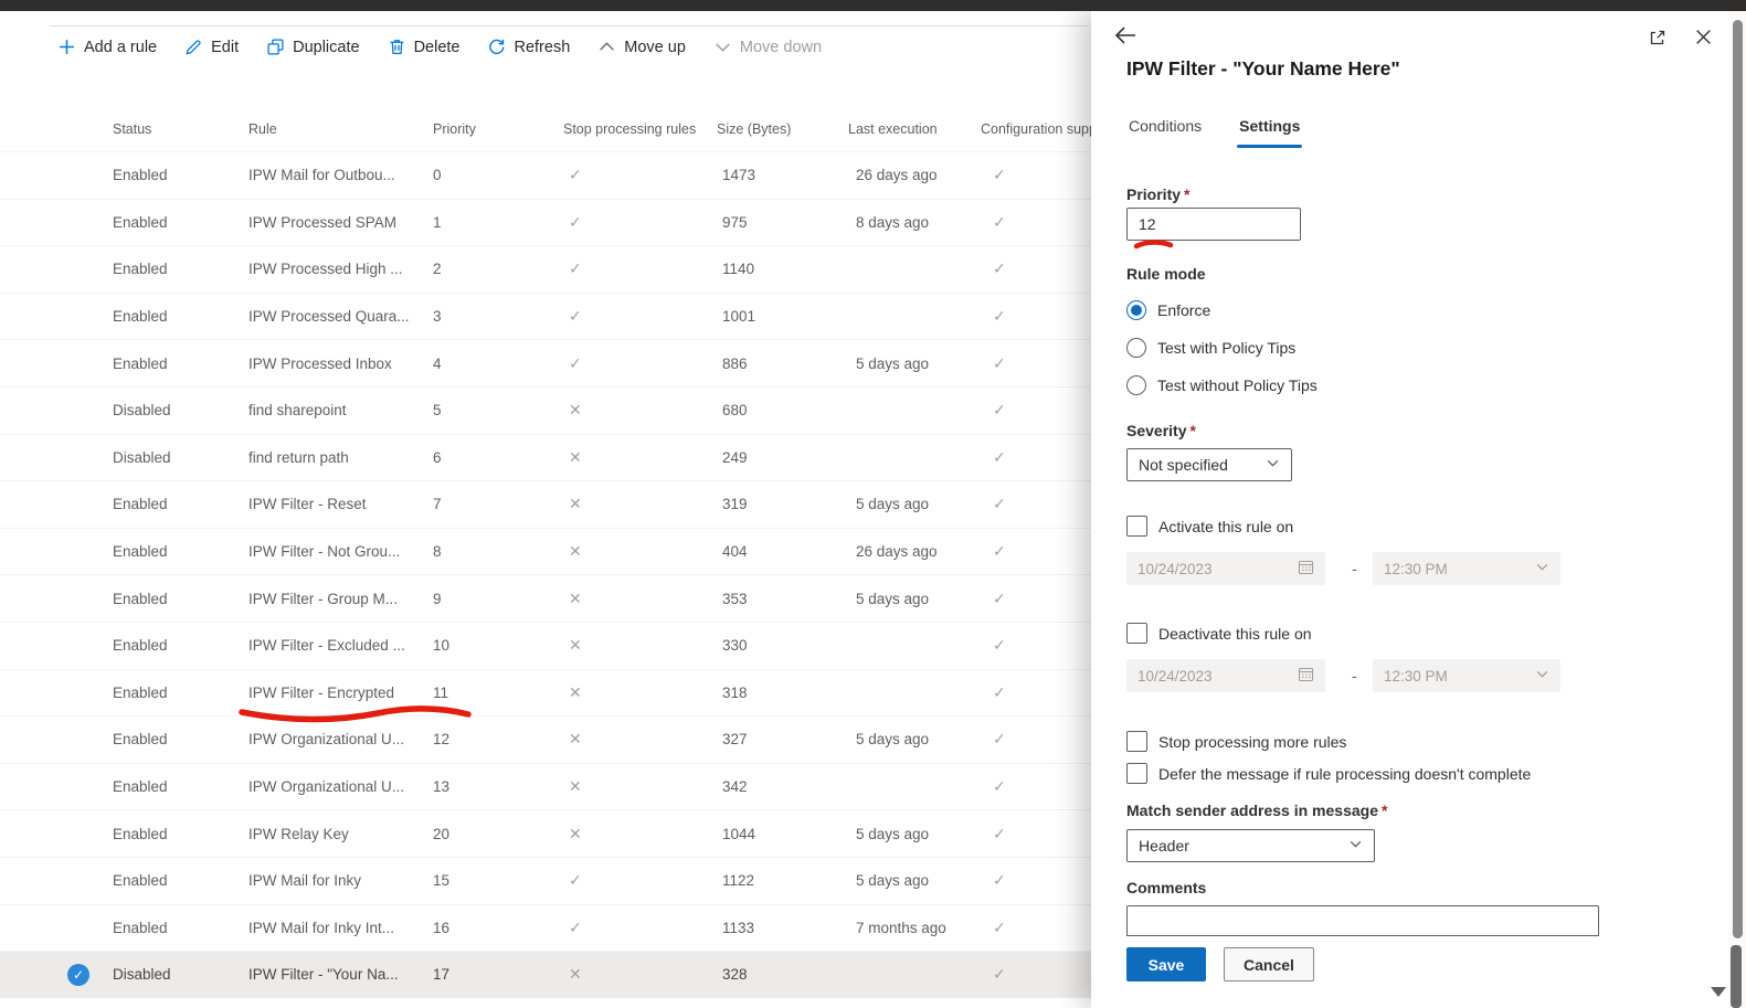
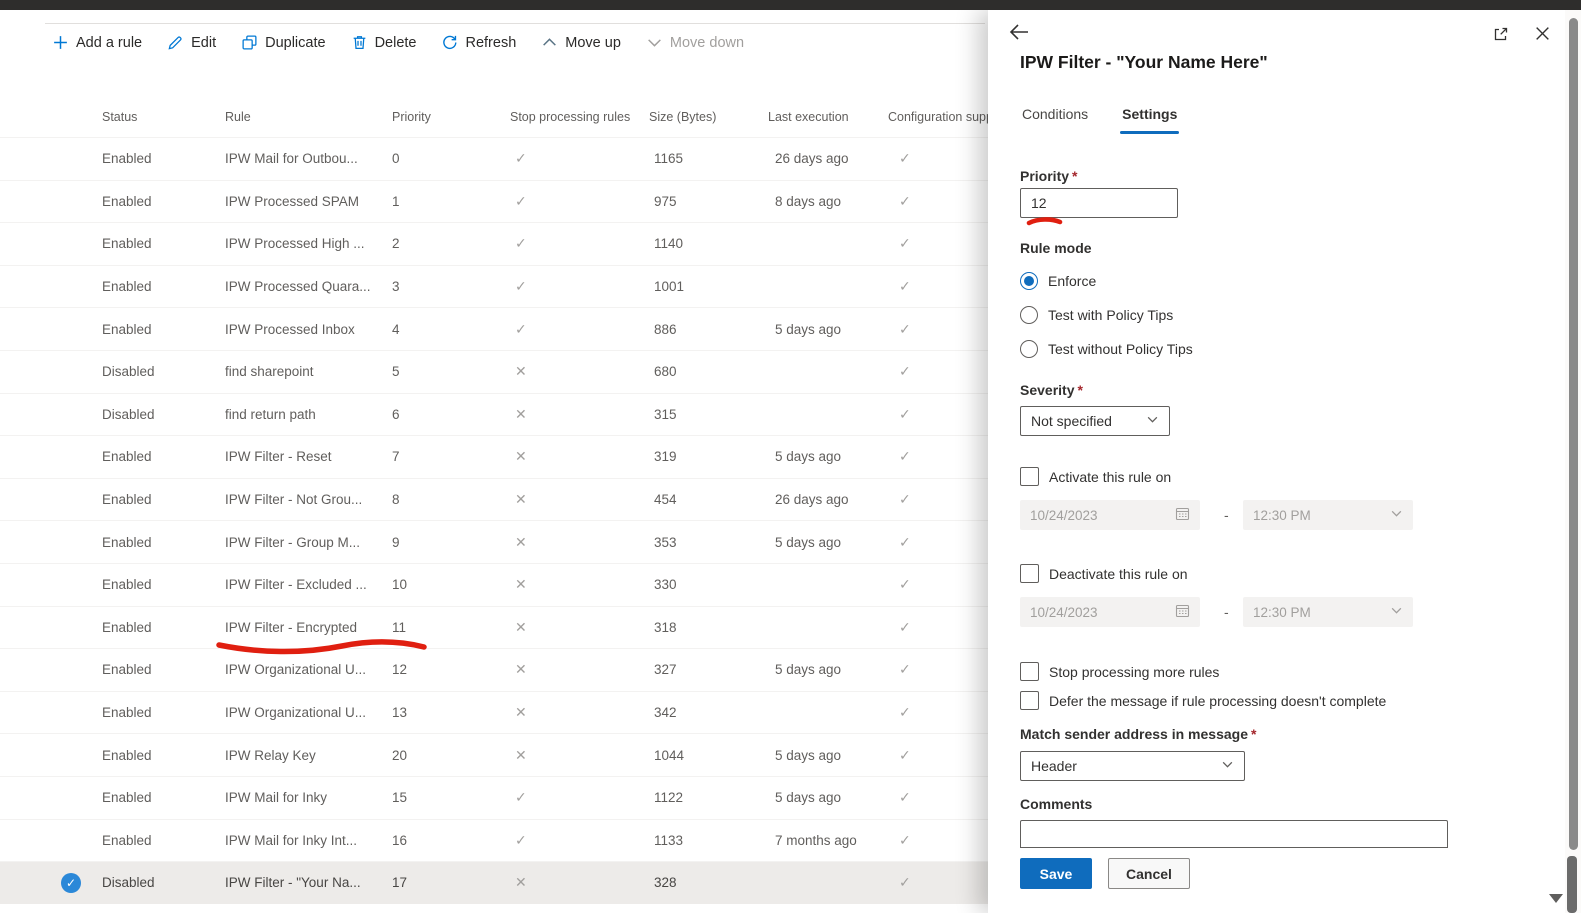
  Add a rule
  Edit
  Duplicate
  Delete
  Refresh
  Move up
  Move down
  Status
  Rule
  Priority
  Stop processing rules
  Size (Bytes)
  Last execution
  Configuration sup
  Enabled
  IPW Mail for Outbou...
  0
  ✓
- 1473
+ 1165
  26 days ago
  ✓
  Enabled
  IPW Processed SPAM
  1
  ✓
  975
  8 days ago
  ✓
  Enabled
  IPW Processed High ...
  2
  ✓
  1140
  ✓
  Enabled
  IPW Processed Quara...
  3
  ✓
  1001
  ✓
  Enabled
  IPW Processed Inbox
  4
  ✓
  886
  5 days ago
  ✓
  Disabled
  find sharepoint
  5
  ✕
  680
  ✓
  Disabled
  find return path
  6
  ✕
- 249
+ 315
  ✓
  Enabled
  IPW Filter - Reset
  7
  ✕
  319
  5 days ago
  ✓
  Enabled
  IPW Filter - Not Grou...
  8
  ✕
- 404
+ 454
  26 days ago
  ✓
  Enabled
  IPW Filter - Group M...
  9
  ✕
  353
  5 days ago
  ✓
  Enabled
  IPW Filter - Excluded ...
  10
  ✕
  330
  ✓
  Enabled
  IPW Filter - Encrypted
  11
  ✕
  318
  ✓
  Enabled
  IPW Organizational U...
  12
  ✕
  327
  5 days ago
  ✓
  Enabled
  IPW Organizational U...
  13
  ✕
  342
  ✓
  Enabled
  IPW Relay Key
  20
  ✕
  1044
  5 days ago
  ✓
  Enabled
  IPW Mail for Inky
  15
  ✓
  1122
  5 days ago
  ✓
  Enabled
  IPW Mail for Inky Int...
  16
  ✓
  1133
  7 months ago
  ✓
  ✓
  Disabled
  IPW Filter - "Your Na...
  17
  ✕
  328
  ✓
  IPW Filter - "Your Name Here"
  Conditions
  Settings
  Priority *
  12
  Rule mode
  Enforce
  Test with Policy Tips
  Test without Policy Tips
  Severity *
  Not specified
  Activate this rule on
  10/24/2023
  -
  12:30 PM
  Deactivate this rule on
  10/24/2023
  -
  12:30 PM
  Stop processing more rules
  Defer the message if rule processing doesn't complete
  Match sender address in message *
  Header
  Comments
  Save
  Cancel
